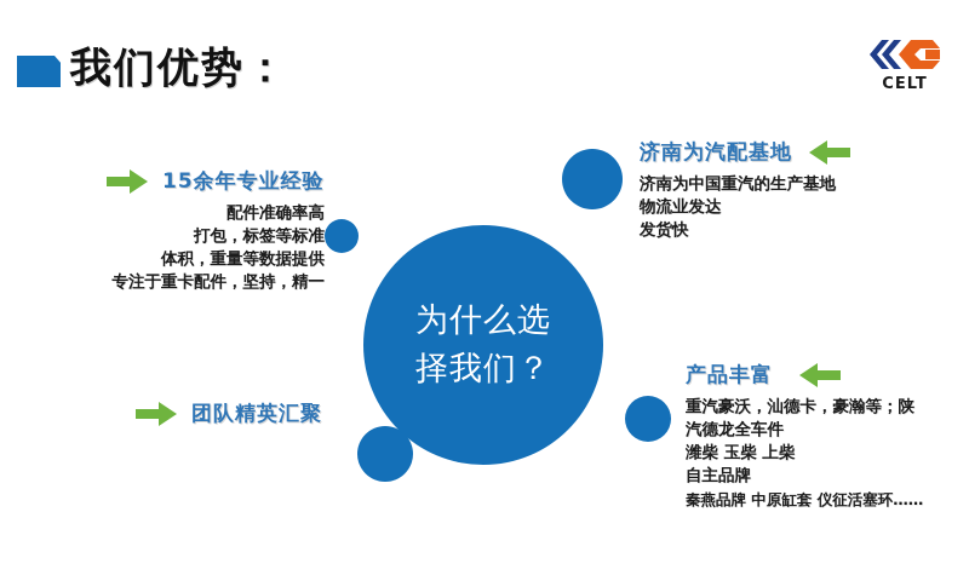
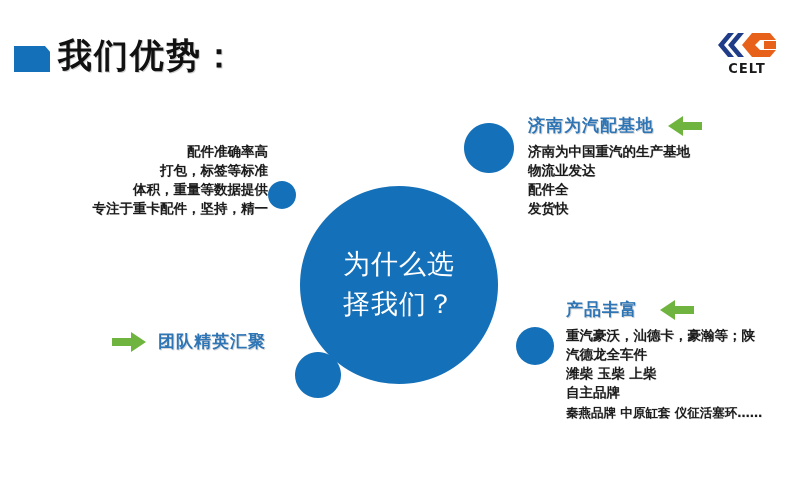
  我们优势：
  CELT
  为什么选
  择我们？
- 15余年专业经验
  配件准确率高
  打包，标签等标准
  体积，重量等数据提供
  专注于重卡配件，坚持，精一
  济南为汽配基地
  济南为中国重汽的生产基地
  物流业发达
+ 配件全
  发货快
  团队精英汇聚
  产品丰富
  重汽豪沃，汕德卡，豪瀚等；陕
  汽德龙全车件
  潍柴 玉柴 上柴
  自主品牌
  秦燕品牌 中原缸套 仪征活塞环……
